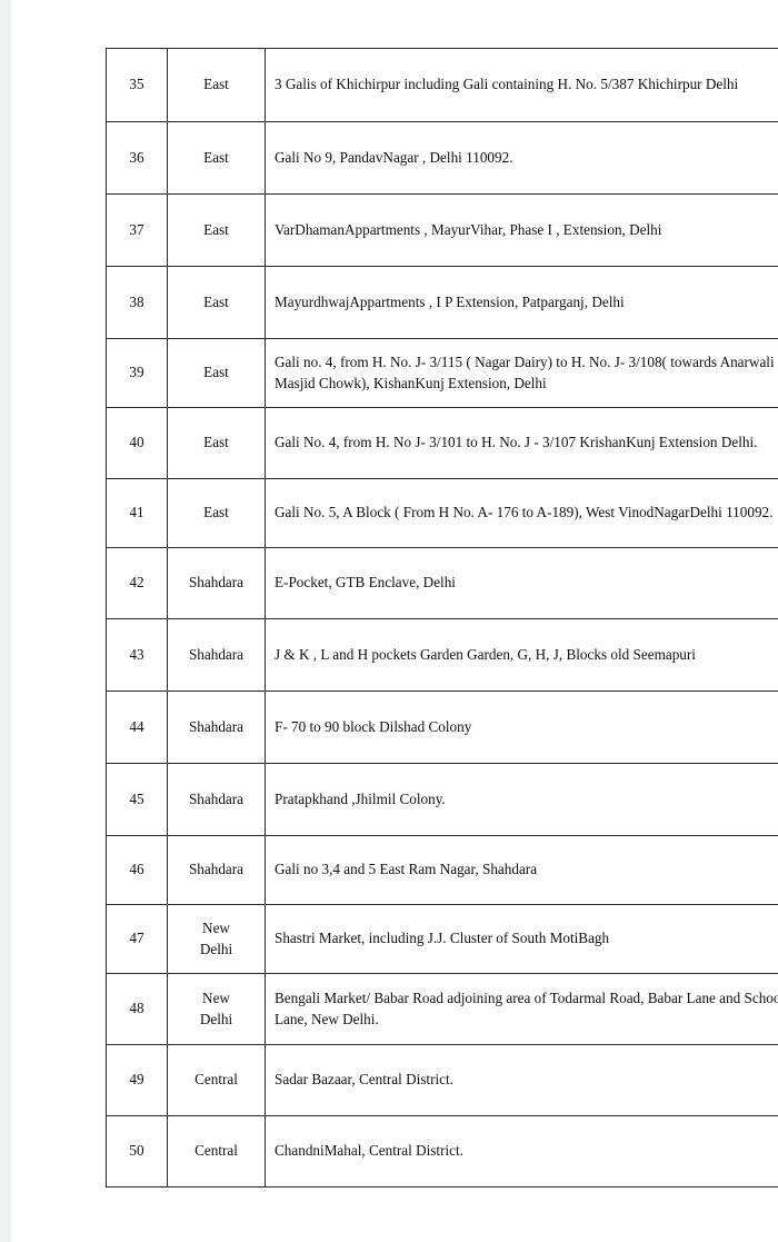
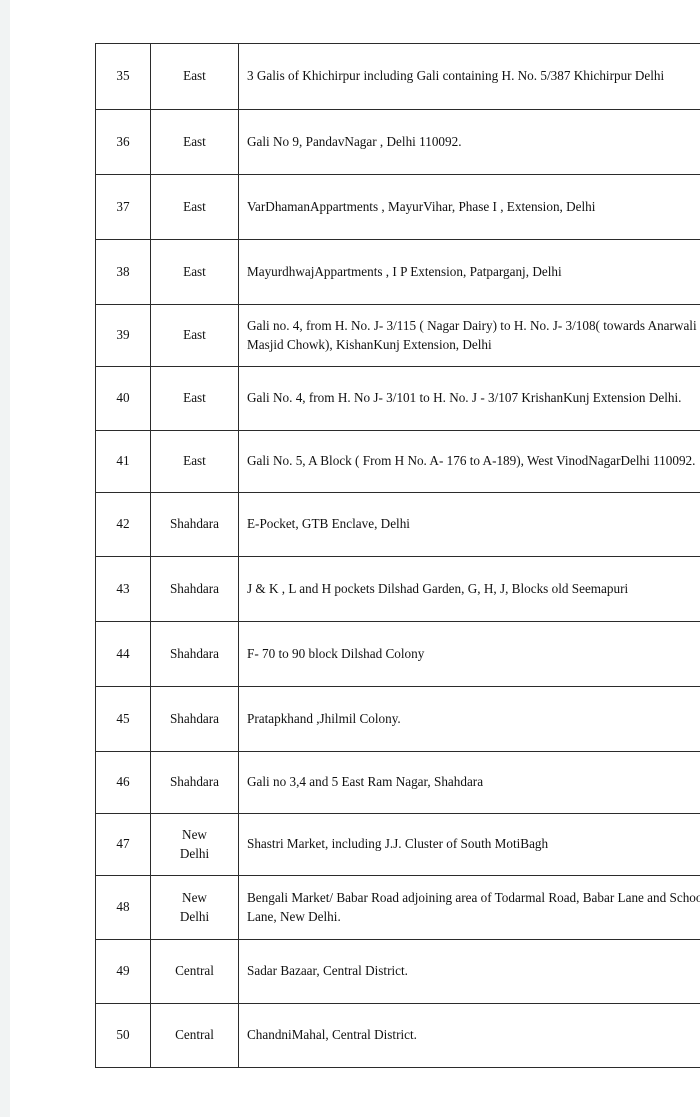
  35	East	3 Galis of Khichirpur including Gali containing H. No. 5/387 Khichirpur Delhi
  36	East	Gali No 9, PandavNagar , Delhi 110092.
  37	East	VarDhamanAppartments , MayurVihar, Phase I , Extension, Delhi
  38	East	MayurdhwajAppartments , I P Extension, Patparganj, Delhi
  39	East	Gali no. 4, from H. No. J- 3/115 ( Nagar Dairy) to H. No. J- 3/108( towards Anarwali Masjid Chowk), KishanKunj Extension, Delhi
  40	East	Gali No. 4, from H. No J- 3/101 to H. No. J - 3/107 KrishanKunj Extension Delhi.
  41	East	Gali No. 5, A Block ( From H No. A- 176 to A-189), West VinodNagarDelhi 110092.
  42	Shahdara	E-Pocket, GTB Enclave, Delhi
- 43	Shahdara	J & K , L and H pockets Garden Garden, G, H, J, Blocks old Seemapuri
+ 43	Shahdara	J & K , L and H pockets Dilshad Garden, G, H, J, Blocks old Seemapuri
  44	Shahdara	F- 70 to 90 block Dilshad Colony
  45	Shahdara	Pratapkhand ,Jhilmil Colony.
  46	Shahdara	Gali no 3,4 and 5 East Ram Nagar, Shahdara
  47	NewDelhi	Shastri Market, including J.J. Cluster of South MotiBagh
  48	NewDelhi	Bengali Market/ Babar Road adjoining area of Todarmal Road, Babar Lane and Schoo Lane, New Delhi.
  49	Central	Sadar Bazaar, Central District.
  50	Central	ChandniMahal, Central District.
